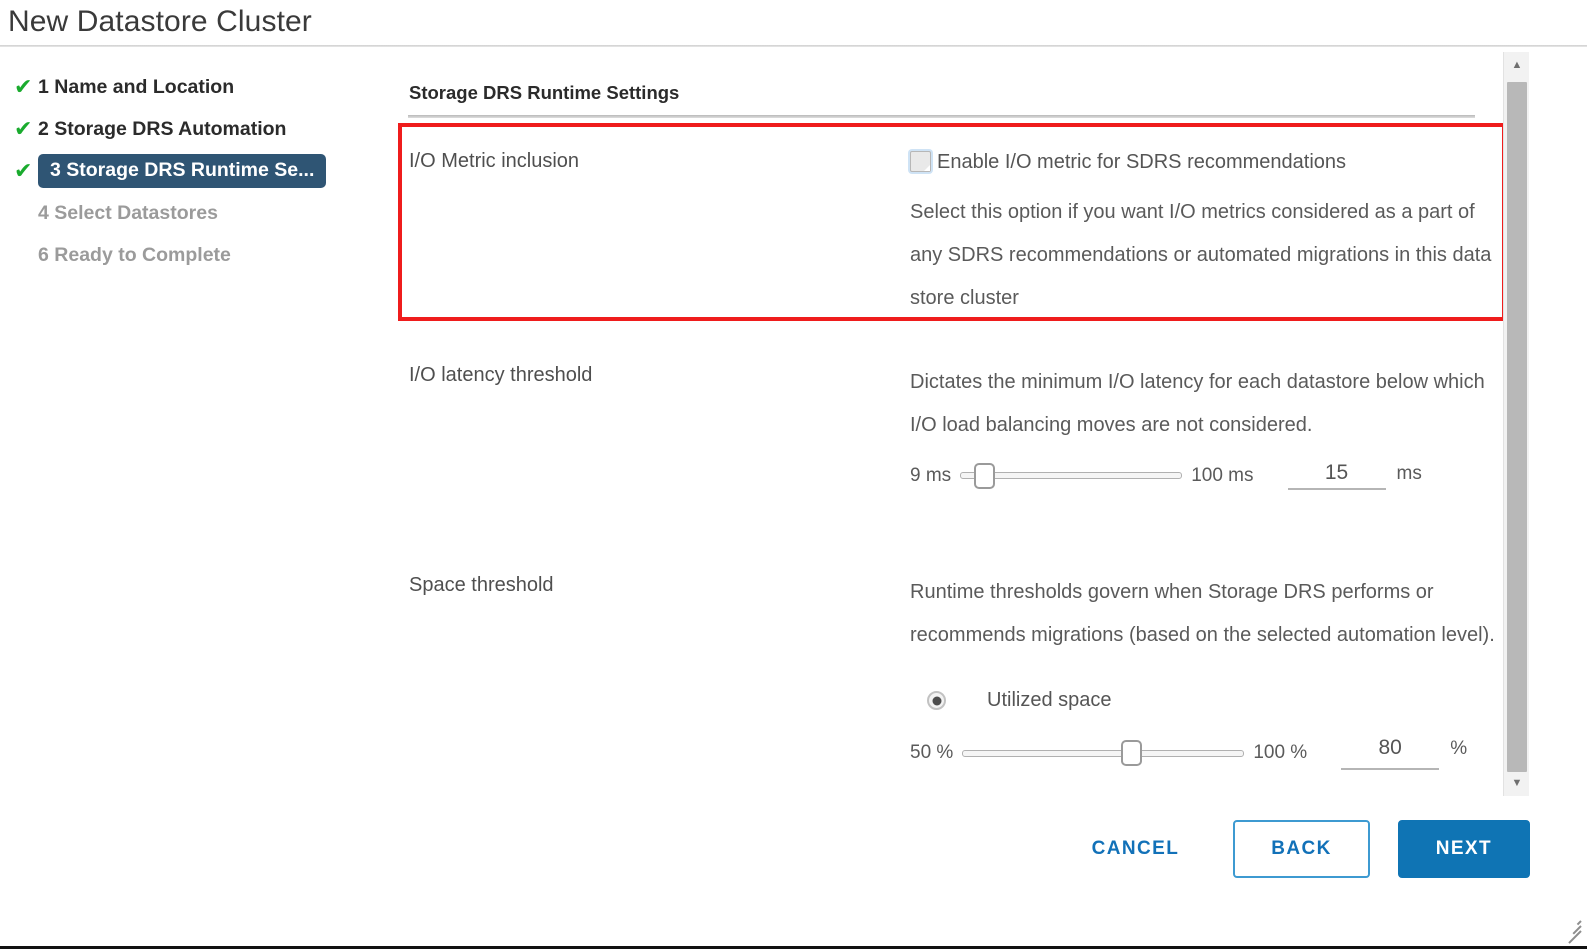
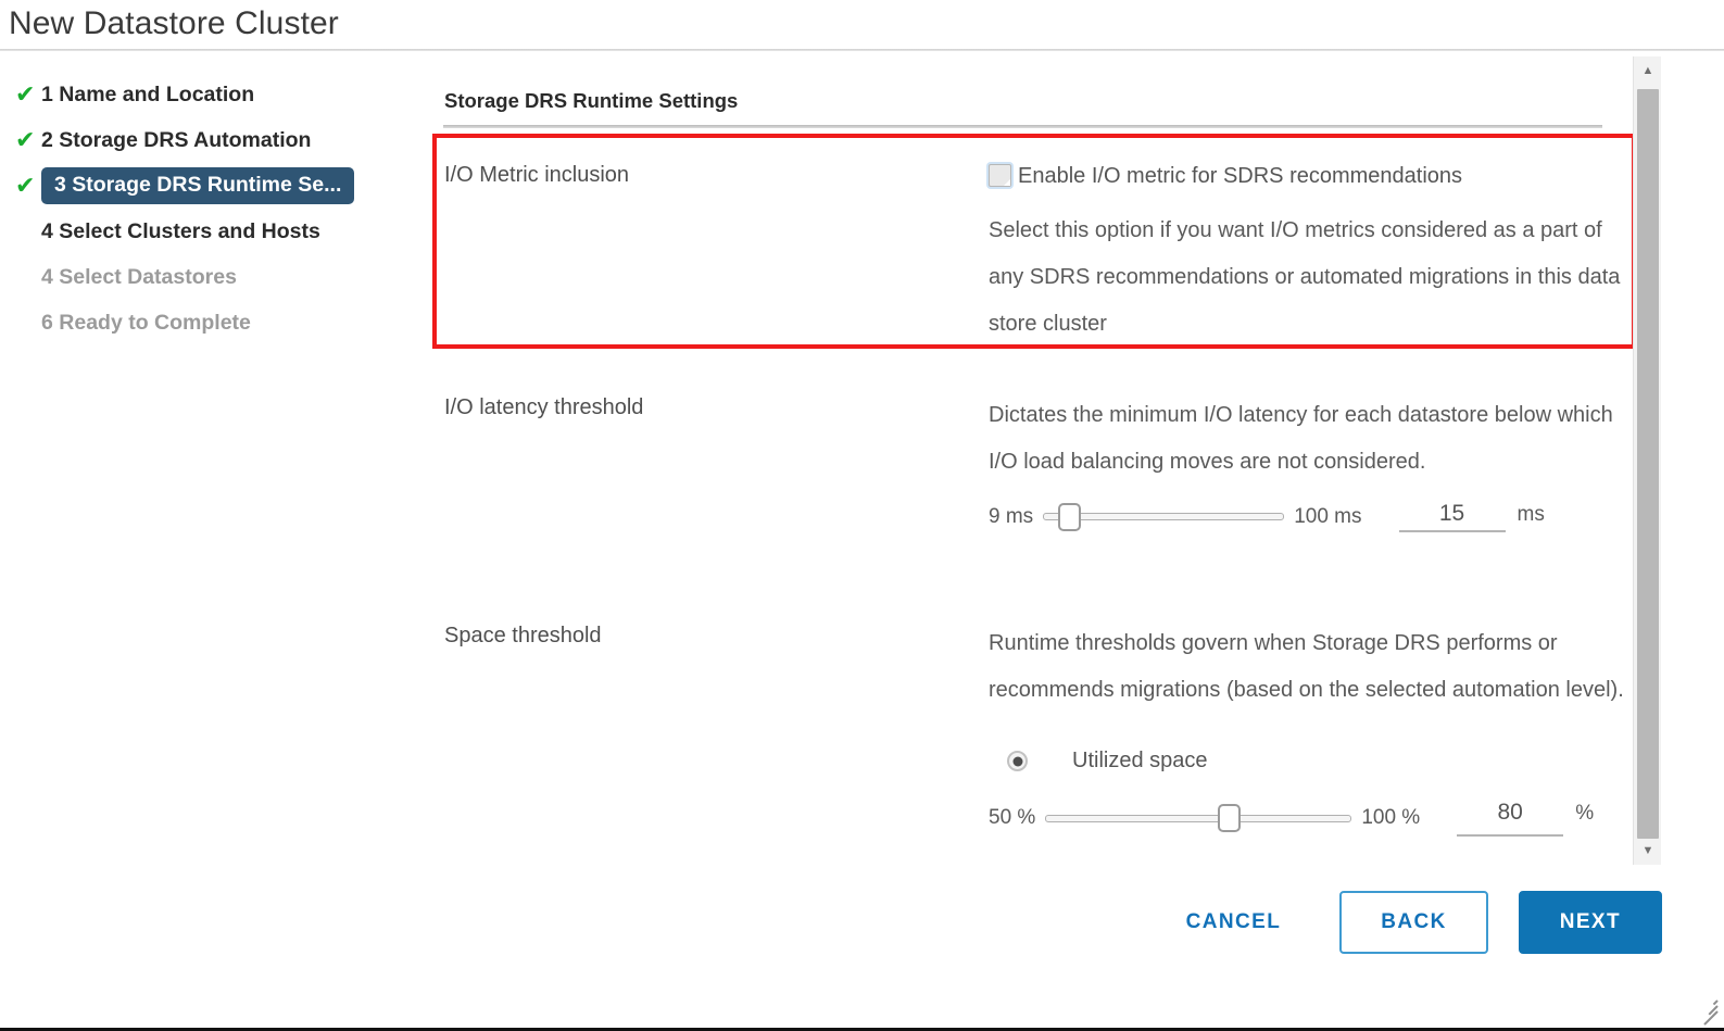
  New Datastore Cluster
  ✔
  1 Name and Location
  ✔
  2 Storage DRS Automation
  ✔
  3 Storage DRS Runtime Se...
+ 4 Select Clusters and Hosts
  4 Select Datastores
  6 Ready to Complete
  Storage DRS Runtime Settings
  I/O Metric inclusion
  Enable I/O metric for SDRS recommendations
  Select this option if you want I/O metrics considered as a part of any SDRS recommendations or automated migrations in this data store cluster
  I/O latency threshold
  Dictates the minimum I/O latency for each datastore below which I/O load balancing moves are not considered.
  9 ms
  100 ms
  15
  ms
  Space threshold
  Runtime thresholds govern when Storage DRS performs or recommends migrations (based on the selected automation level).
  Utilized space
  50 %
  100 %
  80
  %
  ▲
  ▼
  CANCEL
  BACK
  NEXT
